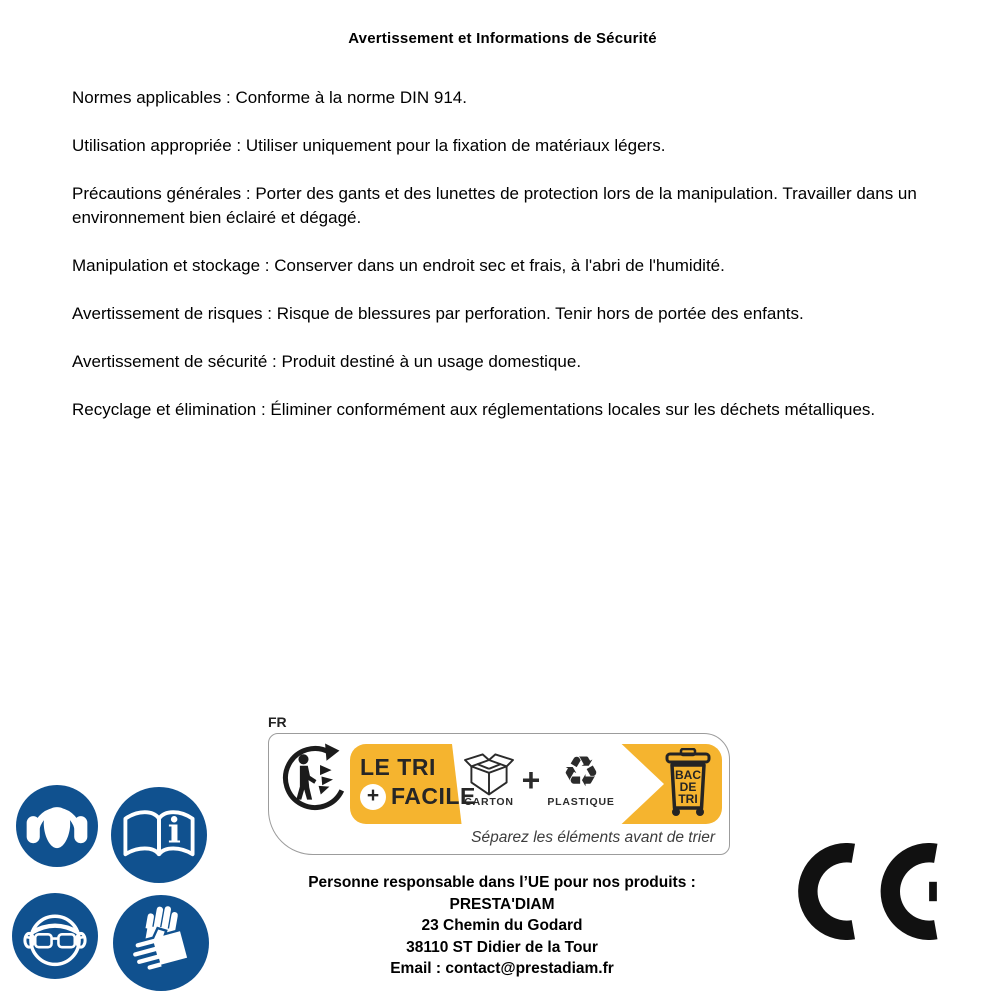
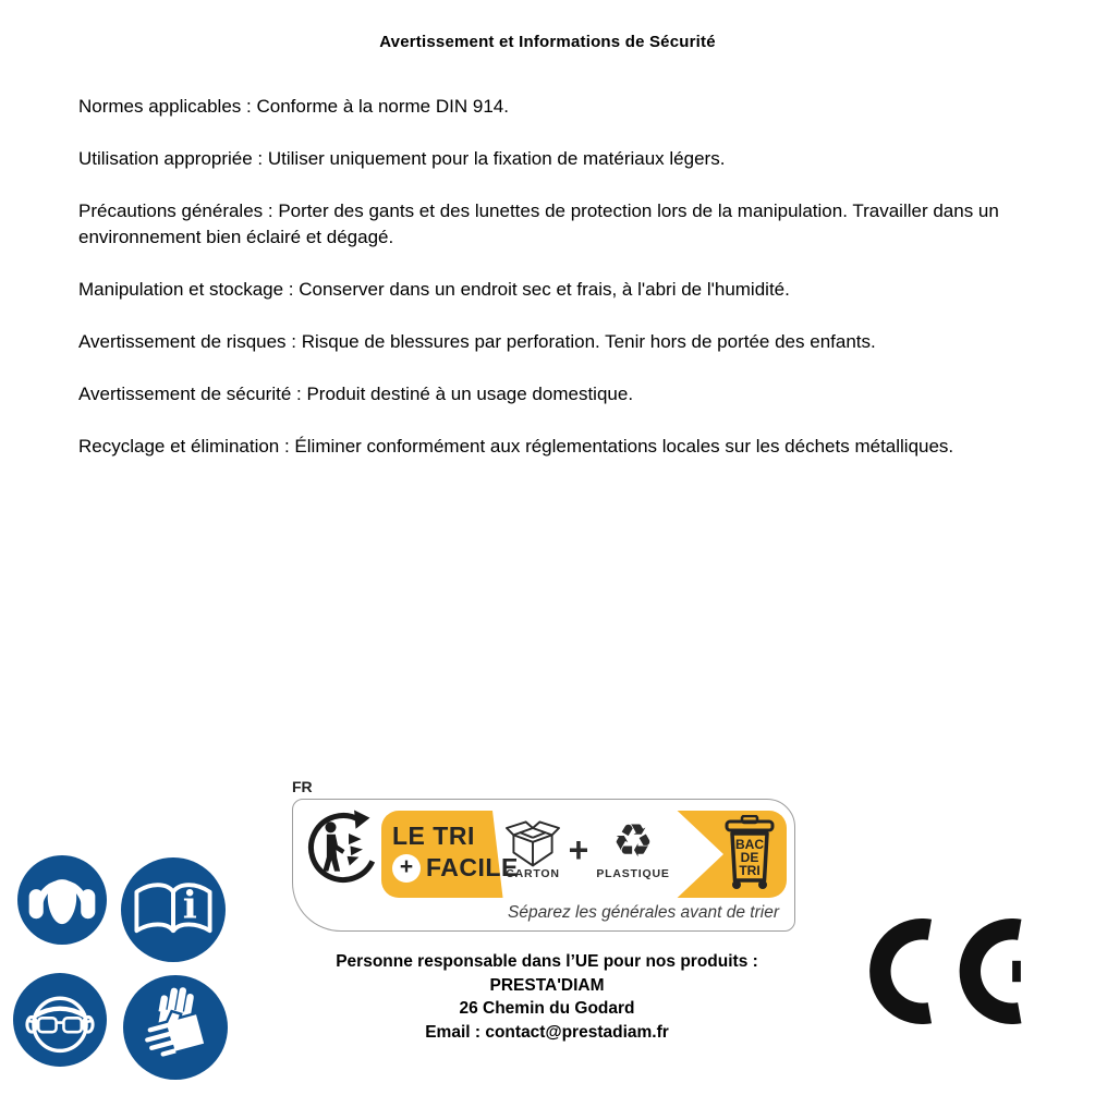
  Avertissement et Informations de Sécurité
  Normes applicables : Conforme à la norme DIN 914.
  Utilisation appropriée : Utiliser uniquement pour la fixation de matériaux légers.
  Précautions générales : Porter des gants et des lunettes de protection lors de la manipulation. Travailler dans un environnement bien éclairé et dégagé.
  Manipulation et stockage : Conserver dans un endroit sec et frais, à l'abri de l'humidité.
  Avertissement de risques : Risque de blessures par perforation. Tenir hors de portée des enfants.
  Avertissement de sécurité : Produit destiné à un usage domestique.
  Recyclage et élimination : Éliminer conformément aux réglementations locales sur les déchets métalliques.
  i
  FR
  CARTON
  +
  ♻
  PLASTIQUE
  LE TRI
  +
  FACILE
  BAC
  DE
  TRI
- Séparez les éléments avant de trier
+ Séparez les générales avant de trier
  Personne responsable dans l’UE pour nos produits :
  PRESTA'DIAM
- 23 Chemin du Godard
+ 26 Chemin du Godard
- 38110 ST Didier de la Tour
  Email : contact@prestadiam.fr
